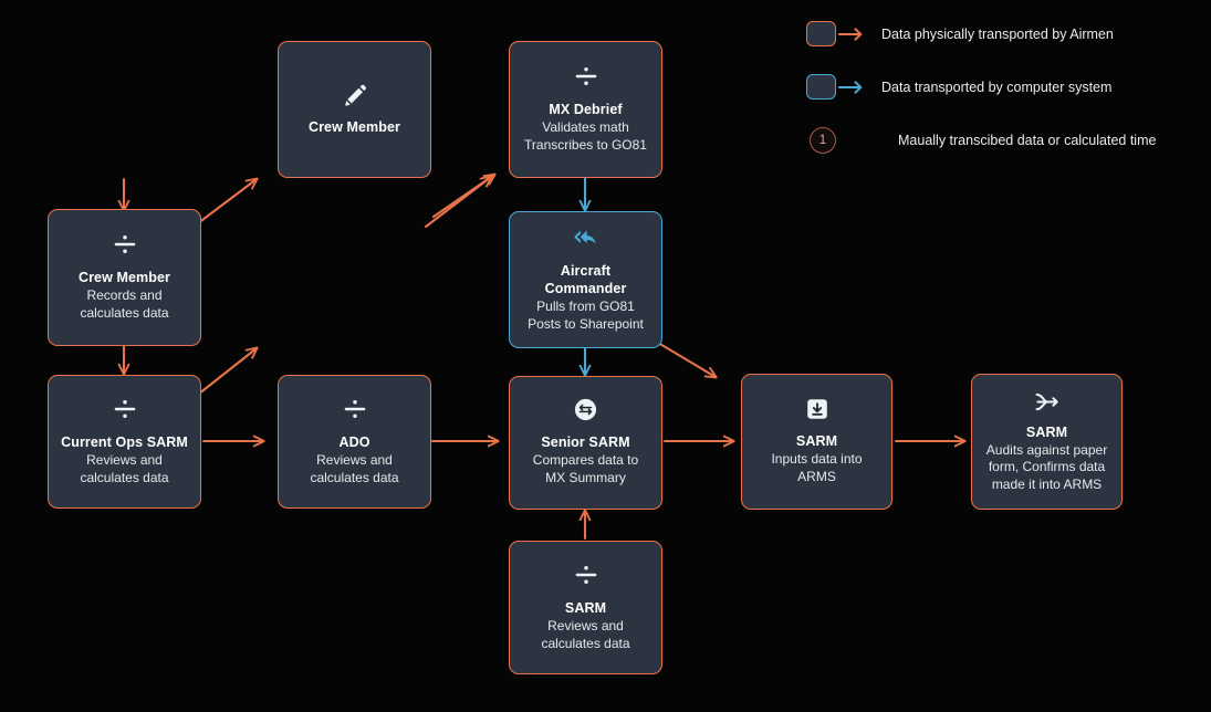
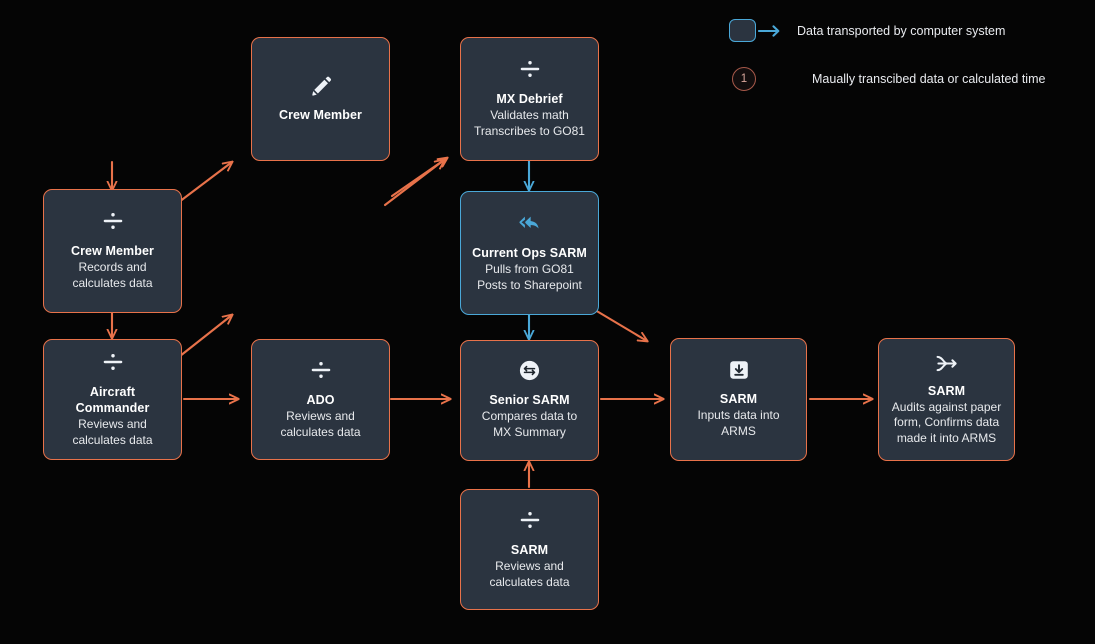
  Crew Member
  Records and
  calculates data
- Current Ops SARM
+ Aircraft Commander
  Reviews and
  calculates data
  Crew Member
  ADO
  Reviews and
  calculates data
  MX Debrief
  Validates math
  Transcribes to GO81
- Aircraft Commander
+ Current Ops SARM
  Pulls from GO81
  Posts to Sharepoint
  Senior SARM
  Compares data to
  MX Summary
  SARM
  Reviews and
  calculates data
  SARM
  Inputs data into
  ARMS
  SARM
  Audits against paper
  form, Confirms data
  made it into ARMS
- Data physically transported by Airmen
  Data transported by computer system
  1
  Maually transcibed data or calculated time
